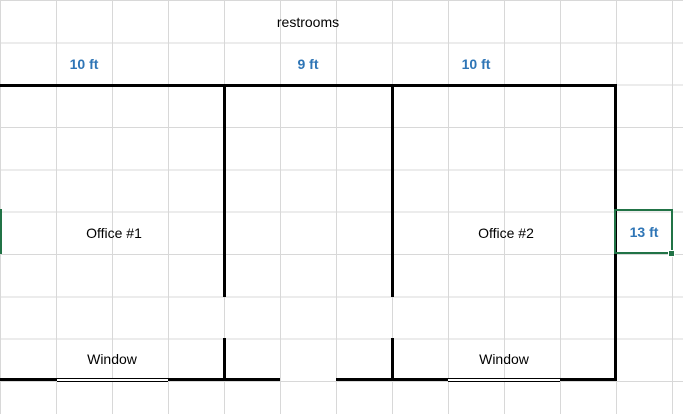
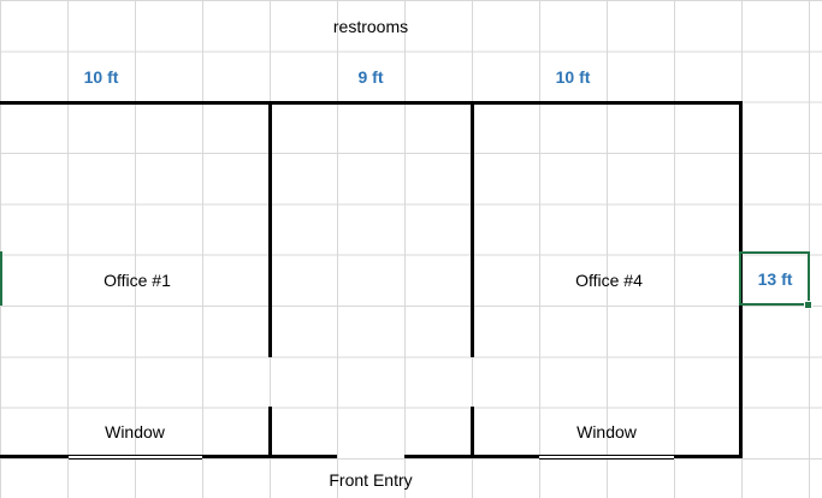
  restrooms
  10 ft
  9 ft
  10 ft
  13 ft
  Office #1
- Office #2
+ Office #4
  Window
  Window
+ Front Entry
